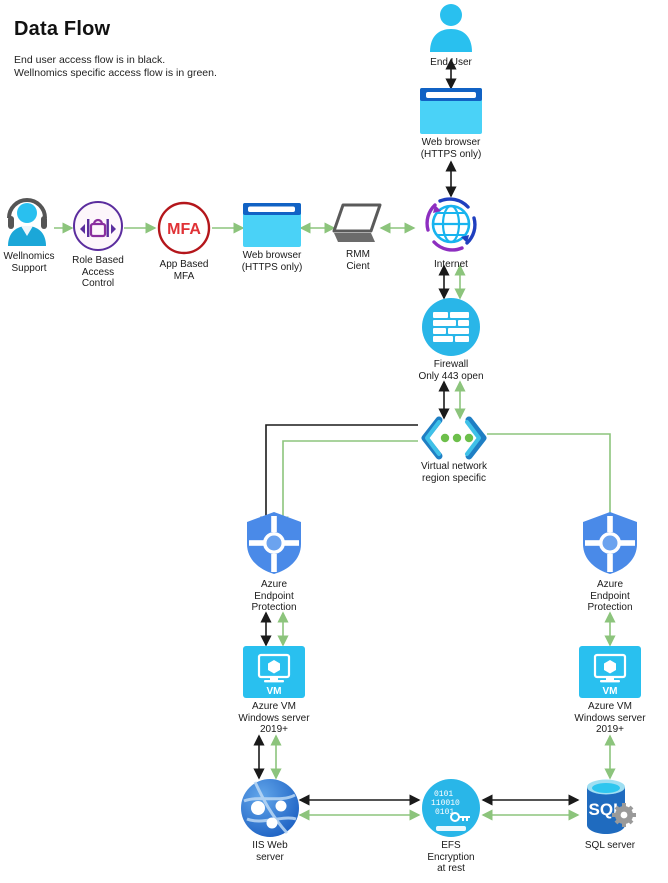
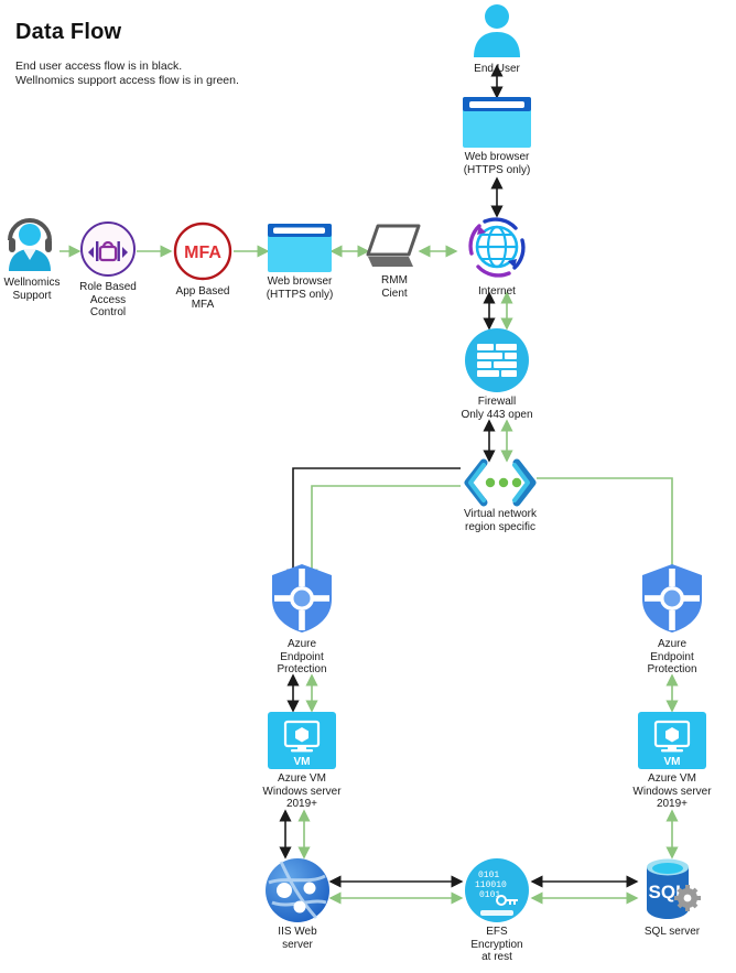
  Data Flow
- End user access flow is in black. Wellnomics specific access flow is in green.
+ End user access flow is in black. Wellnomics support access flow is in green.
  End User
  Web browser
  (HTTPS only)
  Wellnomics
  Support
  Role Based
  Access
  Control
  MFA
  App Based
  MFA
  Web browser
  (HTTPS only)
  RMM
  Cient
  Internet
  Firewall
  Only 443 open
  Virtual network
  region specific
  Azure
  Endpoint
  Protection
  Azure
  Endpoint
  Protection
  VM
  Azure VM
  Windows server
  2019+
  VM
  Azure VM
  Windows server
  2019+
  IIS Web
  server
  0101
  110010
  0101
  EFS
  Encryption
  at rest
  SQL server
